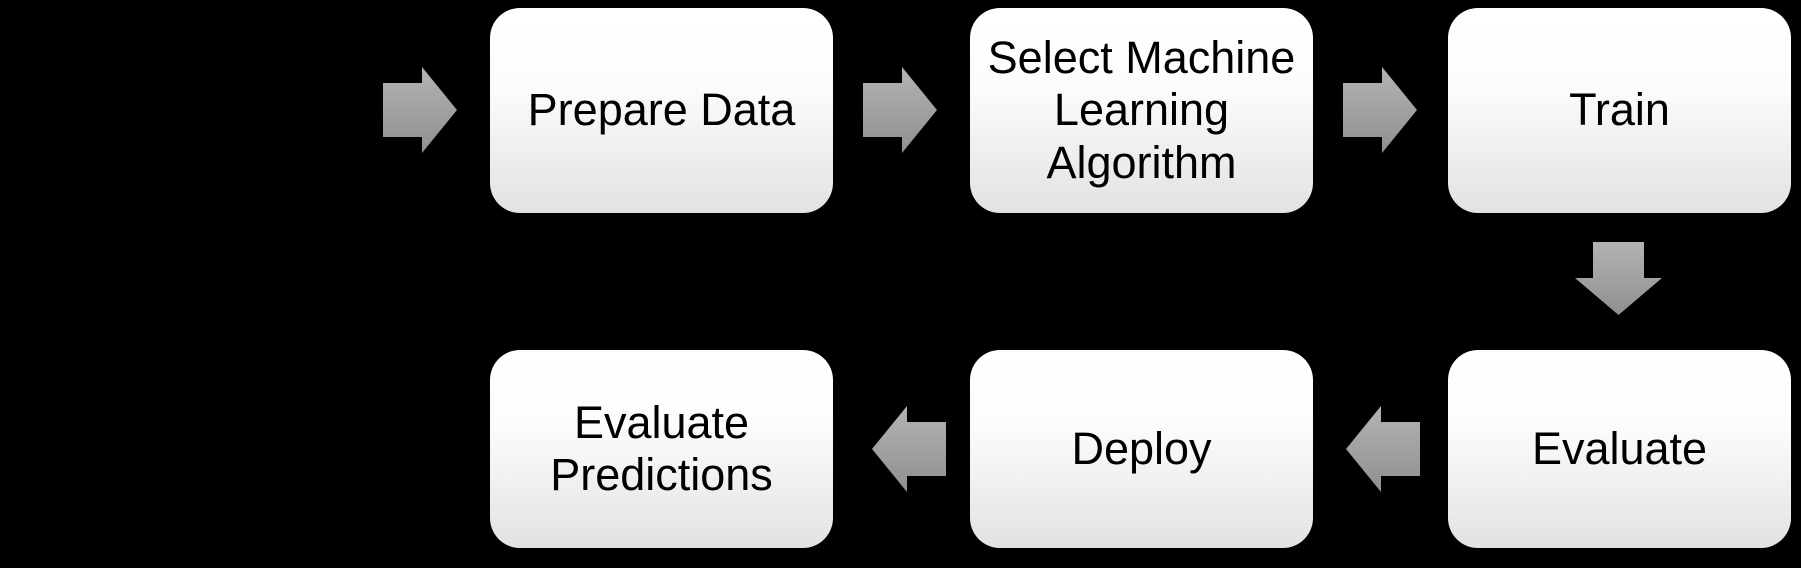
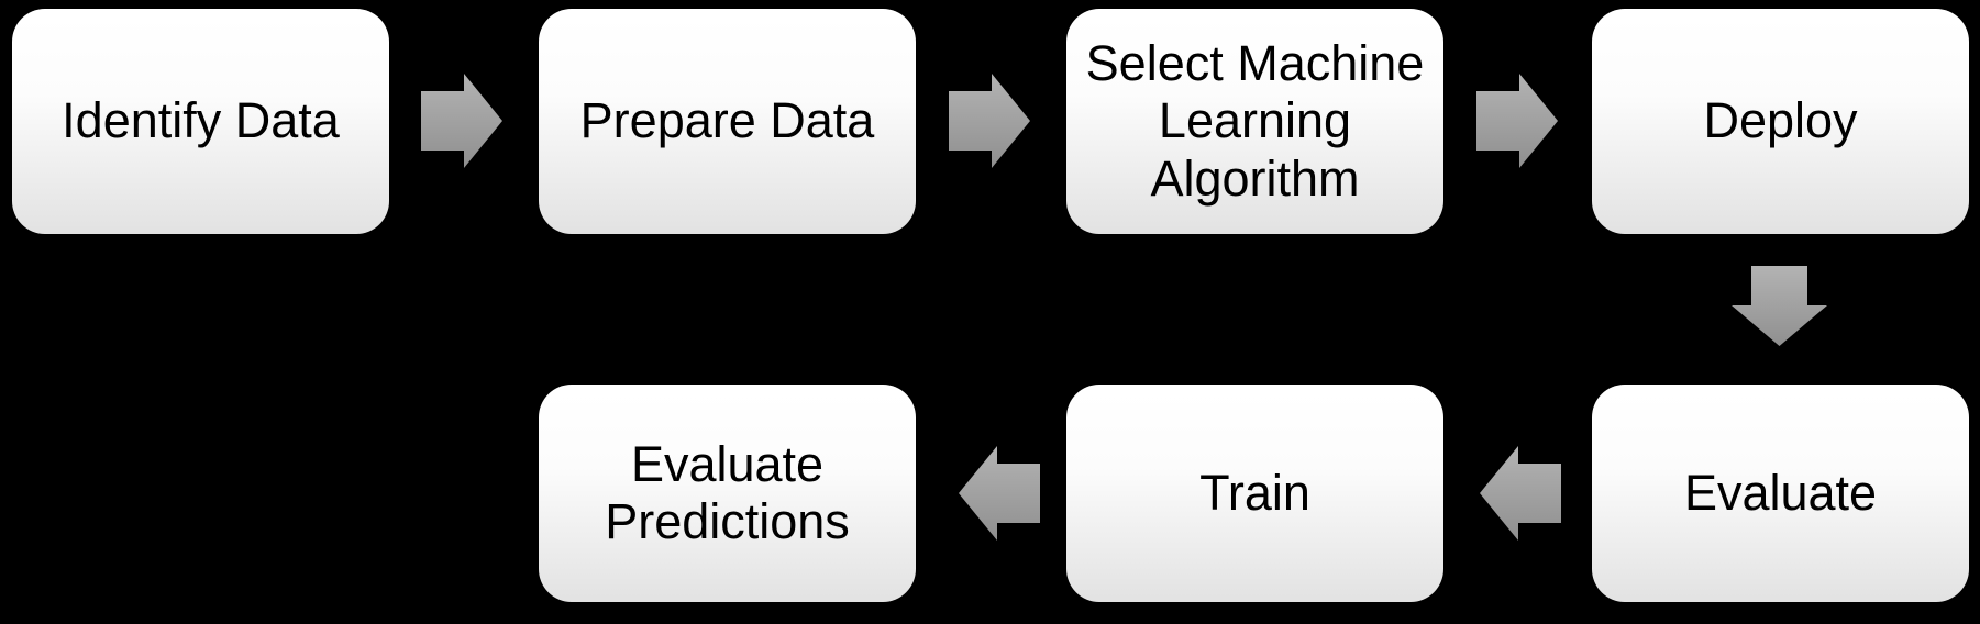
+ Identify Data
  Prepare Data
  Select Machine Learning Algorithm
- Train
+ Deploy
  Evaluate
- Deploy
+ Train
  Evaluate Predictions
